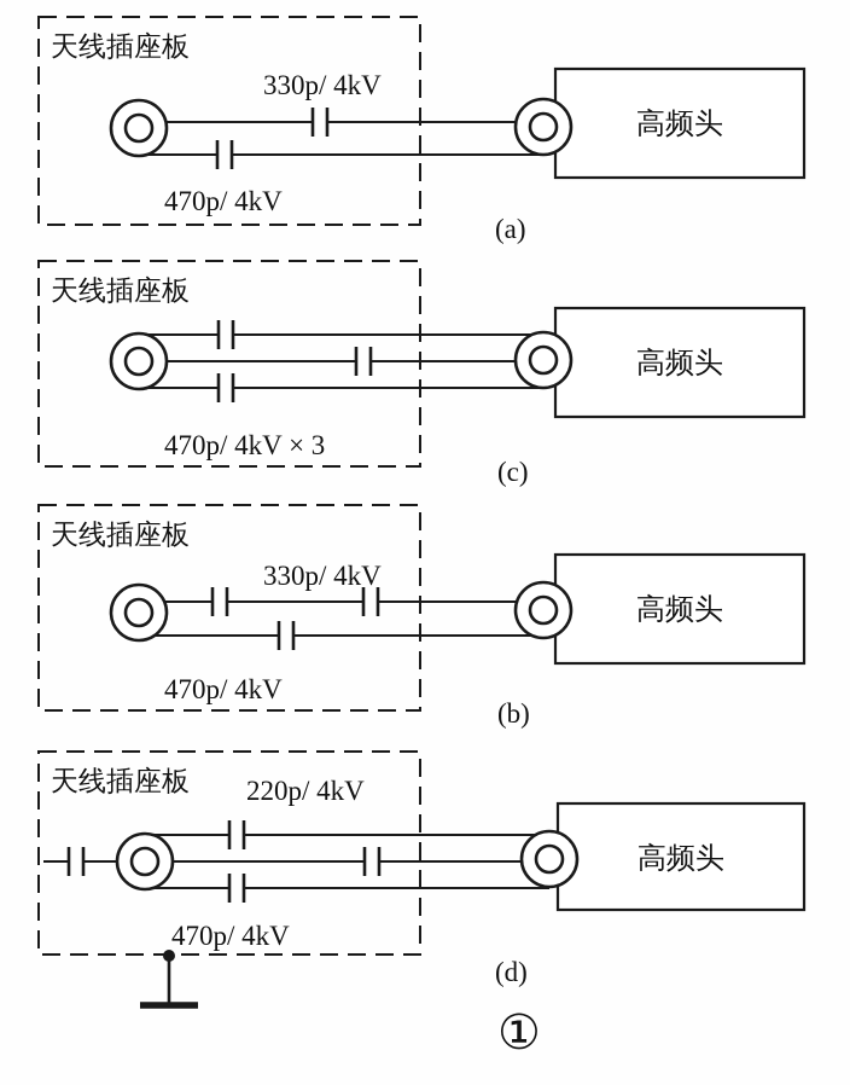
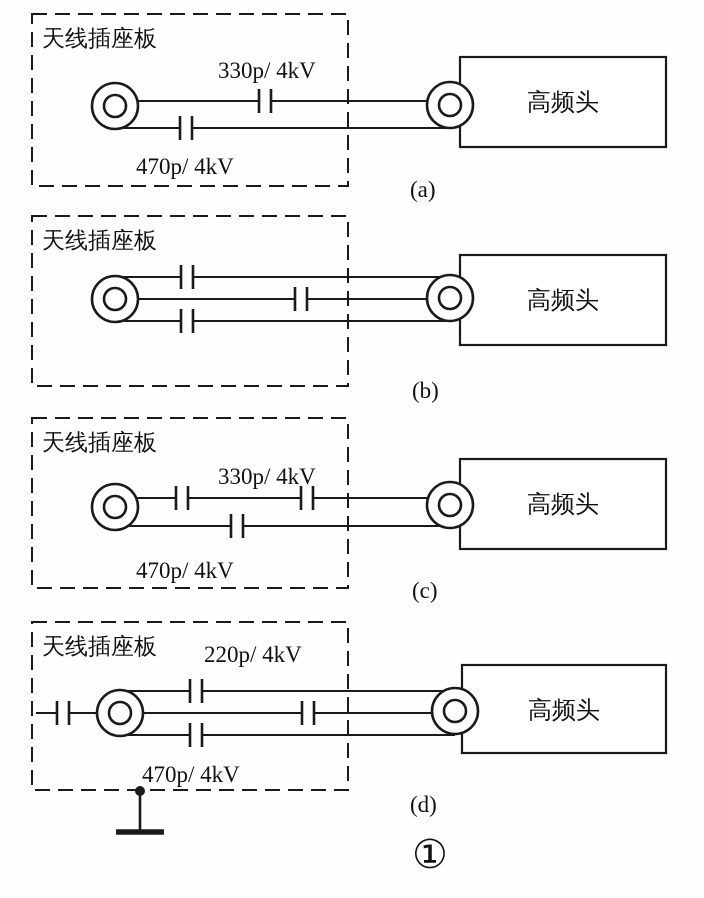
  天线插座板
  330p/ 4kV
  高频头
  470p/ 4kV
  (a)
  天线插座板
  高频头
- 470p/ 4kV × 3
- (c)
+ (b)
  天线插座板
  330p/ 4kV
  高频头
  470p/ 4kV
- (b)
+ (c)
  天线插座板
  220p/ 4kV
  高频头
  470p/ 4kV
  (d)
  ①
